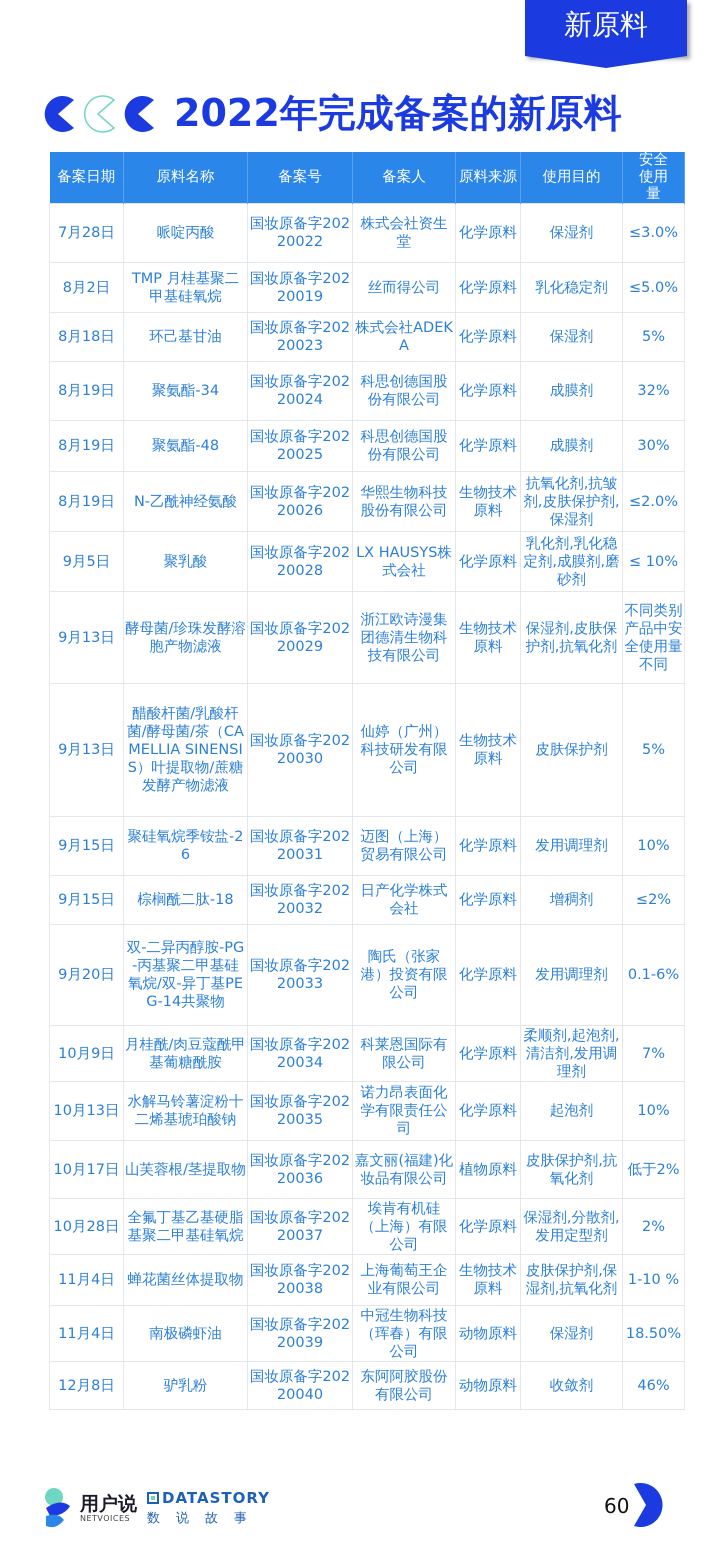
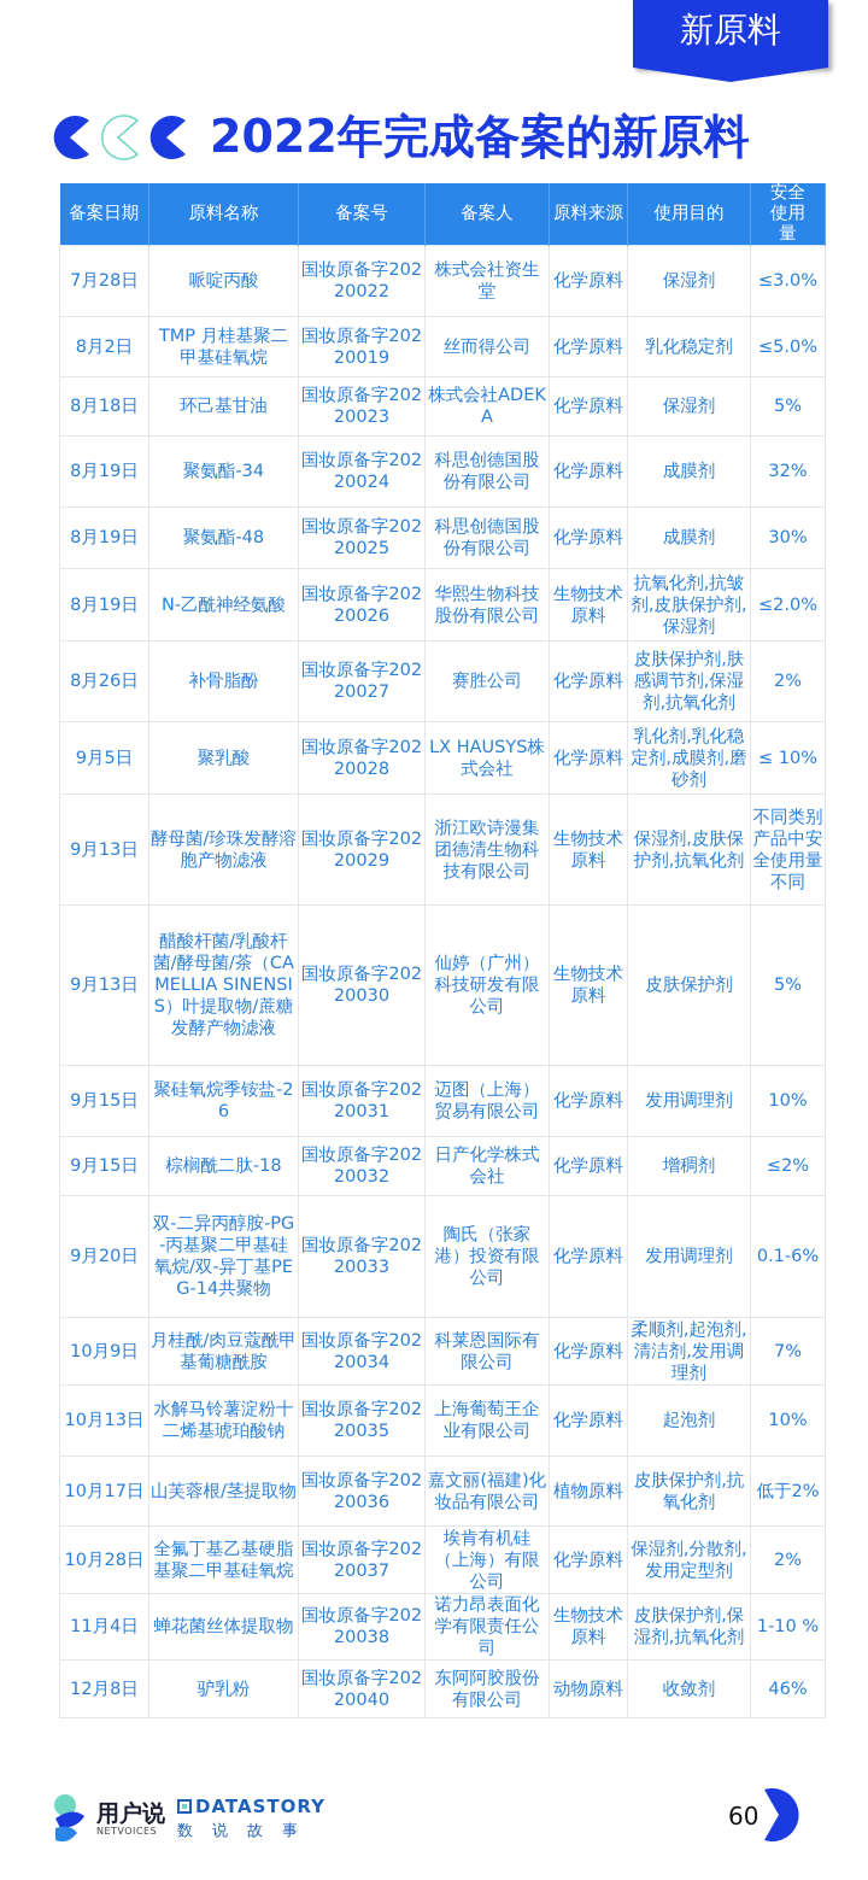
  新原料
  2022年完成备案的新原料
  备案日期	原料名称	备案号	备案人	原料来源	使用目的	安全使用量
  7月28日	哌啶丙酸	国妆原备字20220022	株式会社资生堂	化学原料	保湿剂	≤3.0%
  8月2日	TMP 月桂基聚二甲基硅氧烷	国妆原备字20220019	丝而得公司	化学原料	乳化稳定剂	≤5.0%
  8月18日	环己基甘油	国妆原备字20220023	株式会社ADEKA	化学原料	保湿剂	5%
  8月19日	聚氨酯-34	国妆原备字20220024	科思创德国股份有限公司	化学原料	成膜剂	32%
  8月19日	聚氨酯-48	国妆原备字20220025	科思创德国股份有限公司	化学原料	成膜剂	30%
  8月19日	N-乙酰神经氨酸	国妆原备字20220026	华熙生物科技股份有限公司	生物技术原料	抗氧化剂,抗皱剂,皮肤保护剂,保湿剂	≤2.0%
+ 8月26日	补骨脂酚	国妆原备字20220027	赛胜公司	化学原料	皮肤保护剂,肤感调节剂,保湿剂,抗氧化剂	2%
  9月5日	聚乳酸	国妆原备字20220028	LX HAUSYS株式会社	化学原料	乳化剂,乳化稳定剂,成膜剂,磨砂剂	≤ 10%
  9月13日	酵母菌/珍珠发酵溶胞产物滤液	国妆原备字20220029	浙江欧诗漫集团德清生物科技有限公司	生物技术原料	保湿剂,皮肤保护剂,抗氧化剂	不同类别产品中安全使用量不同
  9月13日	醋酸杆菌/乳酸杆菌/酵母菌/茶（CAMELLIA SINENSIS）叶提取物/蔗糖发酵产物滤液	国妆原备字20220030	仙婷（广州）科技研发有限公司	生物技术原料	皮肤保护剂	5%
  9月15日	聚硅氧烷季铵盐-26	国妆原备字20220031	迈图（上海）贸易有限公司	化学原料	发用调理剂	10%
  9月15日	棕榈酰二肽-18	国妆原备字20220032	日产化学株式会社	化学原料	增稠剂	≤2%
  9月20日	双-二异丙醇胺-PG-丙基聚二甲基硅氧烷/双-异丁基PEG-14共聚物	国妆原备字20220033	陶氏（张家港）投资有限公司	化学原料	发用调理剂	0.1-6%
  10月9日	月桂酰/肉豆蔻酰甲基葡糖酰胺	国妆原备字20220034	科莱恩国际有限公司	化学原料	柔顺剂,起泡剂,清洁剂,发用调理剂	7%
- 10月13日	水解马铃薯淀粉十二烯基琥珀酸钠	国妆原备字20220035	诺力昂表面化学有限责任公司	化学原料	起泡剂	10%
+ 10月13日	水解马铃薯淀粉十二烯基琥珀酸钠	国妆原备字20220035	上海葡萄王企业有限公司	化学原料	起泡剂	10%
  10月17日	山芙蓉根/茎提取物	国妆原备字20220036	嘉文丽(福建)化妆品有限公司	植物原料	皮肤保护剂,抗氧化剂	低于2%
  10月28日	全氟丁基乙基硬脂基聚二甲基硅氧烷	国妆原备字20220037	埃肯有机硅（上海）有限公司	化学原料	保湿剂,分散剂,发用定型剂	2%
- 11月4日	蝉花菌丝体提取物	国妆原备字20220038	上海葡萄王企业有限公司	生物技术原料	皮肤保护剂,保湿剂,抗氧化剂	1-10 %
+ 11月4日	蝉花菌丝体提取物	国妆原备字20220038	诺力昂表面化学有限责任公司	生物技术原料	皮肤保护剂,保湿剂,抗氧化剂	1-10 %
- 11月4日	南极磷虾油	国妆原备字20220039	中冠生物科技（珲春）有限公司	动物原料	保湿剂	18.50%
  12月8日	驴乳粉	国妆原备字20220040	东阿阿胶股份有限公司	动物原料	收敛剂	46%
  用户说
  NETVOICES
  DATASTORY
  数说故事
  60
